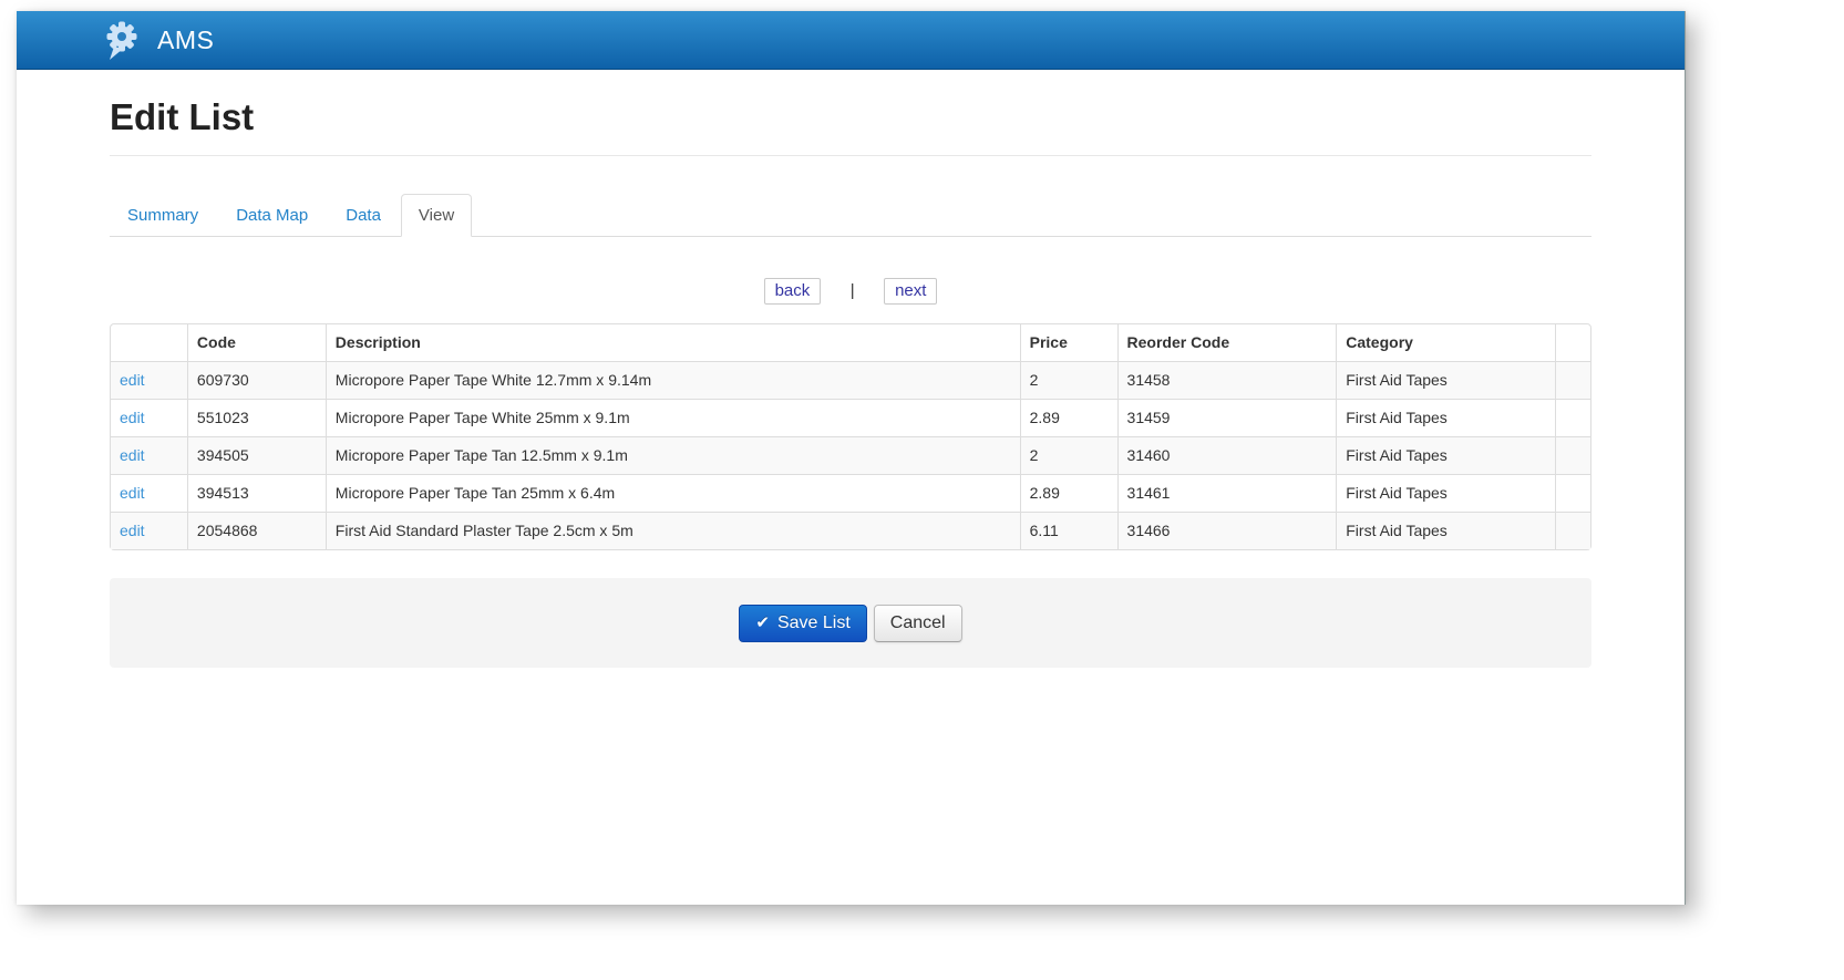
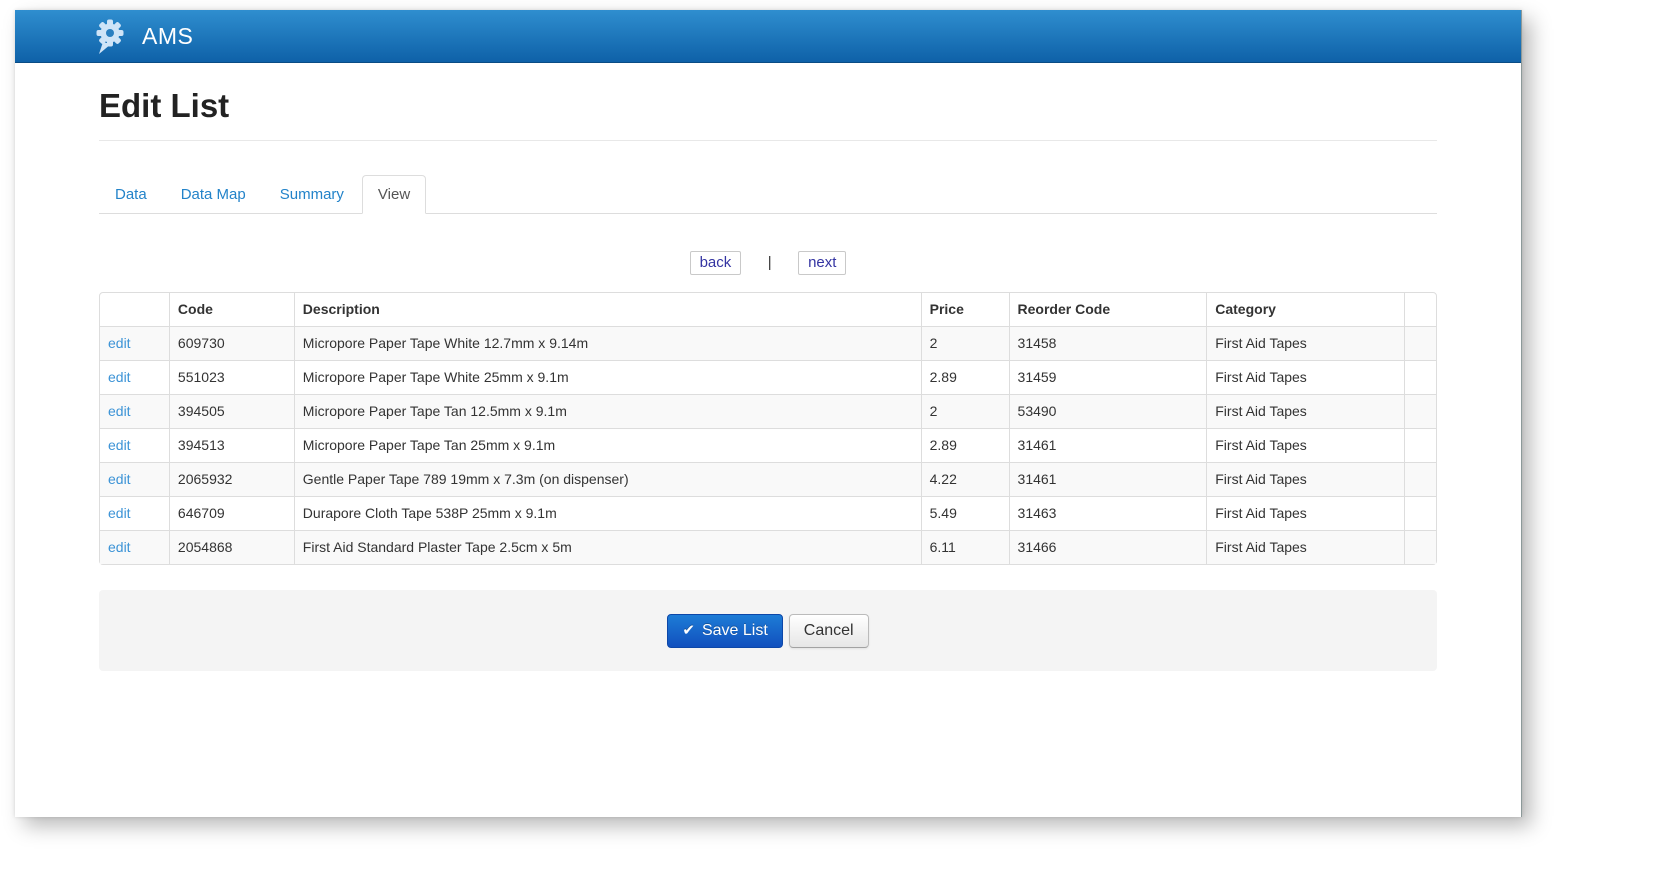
  AMS
  Edit List
- Summary
+ Data
  Data Map
- Data
+ Summary
  View
  back | next
  	Code	Description	Price	Reorder Code	Category
  edit	609730	Micropore Paper Tape White 12.7mm x 9.14m	2	31458	First Aid Tapes
  edit	551023	Micropore Paper Tape White 25mm x 9.1m	2.89	31459	First Aid Tapes
- edit	394505	Micropore Paper Tape Tan 12.5mm x 9.1m	2	31460	First Aid Tapes
+ edit	394505	Micropore Paper Tape Tan 12.5mm x 9.1m	2	53490	First Aid Tapes
- edit	394513	Micropore Paper Tape Tan 25mm x 6.4m	2.89	31461	First Aid Tapes
+ edit	394513	Micropore Paper Tape Tan 25mm x 9.1m	2.89	31461	First Aid Tapes
+ edit	2065932	Gentle Paper Tape 789 19mm x 7.3m (on dispenser)	4.22	31461	First Aid Tapes
+ edit	646709	Durapore Cloth Tape 538P 25mm x 9.1m	5.49	31463	First Aid Tapes
  edit	2054868	First Aid Standard Plaster Tape 2.5cm x 5m	6.11	31466	First Aid Tapes
  ✔ Save List
  Cancel
